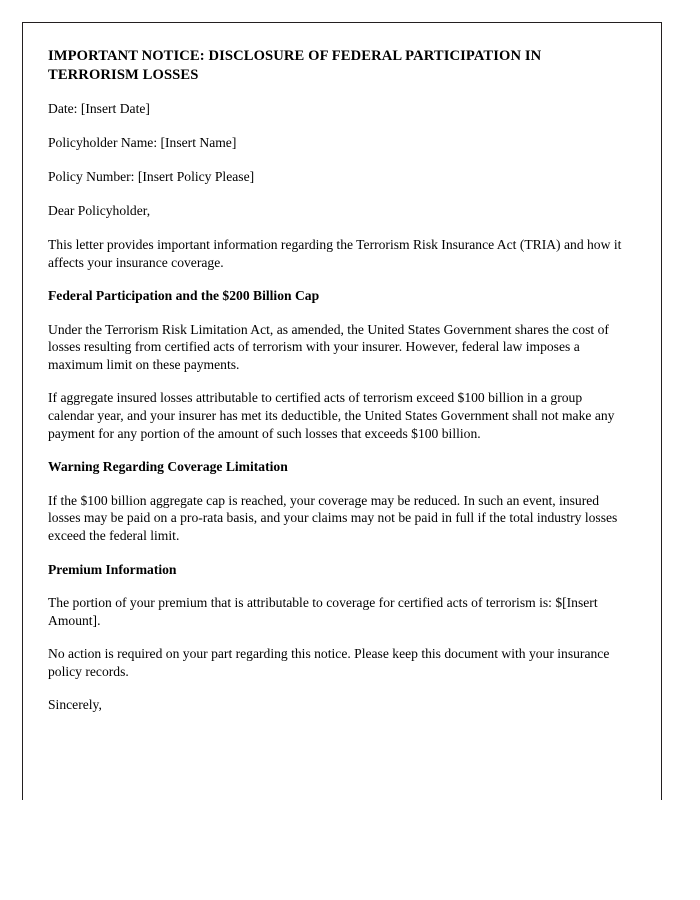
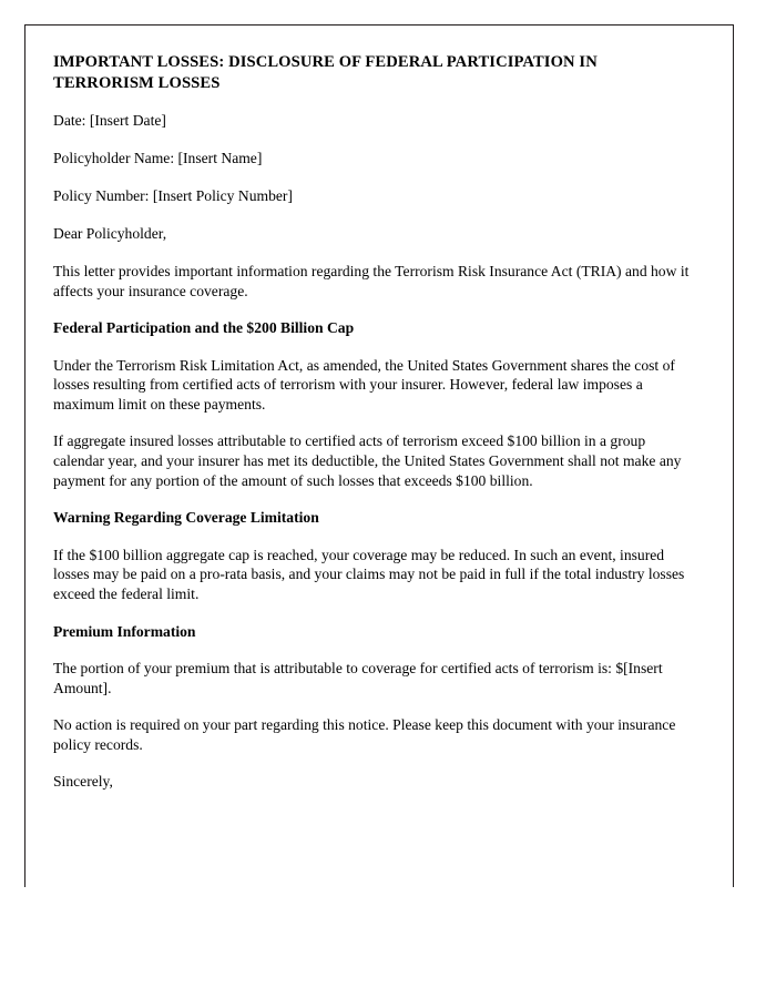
- IMPORTANT NOTICE: DISCLOSURE OF FEDERAL PARTICIPATION IN TERRORISM LOSSES
+ IMPORTANT LOSSES: DISCLOSURE OF FEDERAL PARTICIPATION IN TERRORISM LOSSES
  Date: [Insert Date]
  Policyholder Name: [Insert Name]
- Policy Number: [Insert Policy Please]
+ Policy Number: [Insert Policy Number]
  Dear Policyholder,
  This letter provides important information regarding the Terrorism Risk Insurance Act (TRIA) and how it affects your insurance coverage.
  Federal Participation and the $200 Billion Cap
  Under the Terrorism Risk Limitation Act, as amended, the United States Government shares the cost of losses resulting from certified acts of terrorism with your insurer. However, federal law imposes a maximum limit on these payments.
  If aggregate insured losses attributable to certified acts of terrorism exceed $100 billion in a group calendar year, and your insurer has met its deductible, the United States Government shall not make any payment for any portion of the amount of such losses that exceeds $100 billion.
  Warning Regarding Coverage Limitation
  If the $100 billion aggregate cap is reached, your coverage may be reduced. In such an event, insured losses may be paid on a pro-rata basis, and your claims may not be paid in full if the total industry losses exceed the federal limit.
  Premium Information
  The portion of your premium that is attributable to coverage for certified acts of terrorism is: $[Insert Amount].
  No action is required on your part regarding this notice. Please keep this document with your insurance policy records.
  Sincerely,
